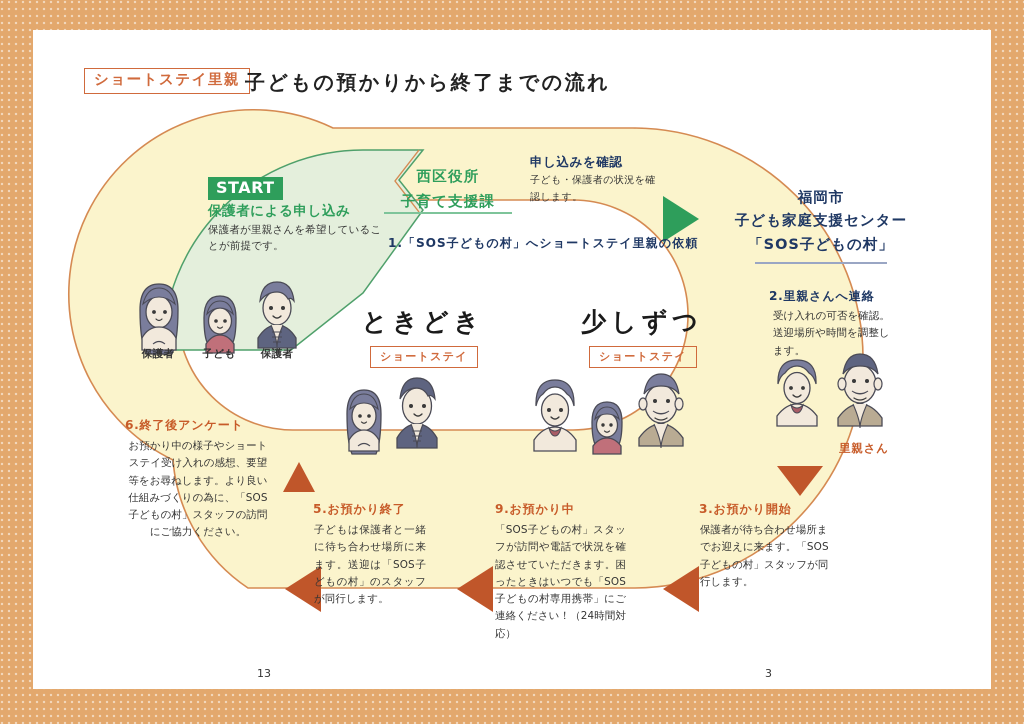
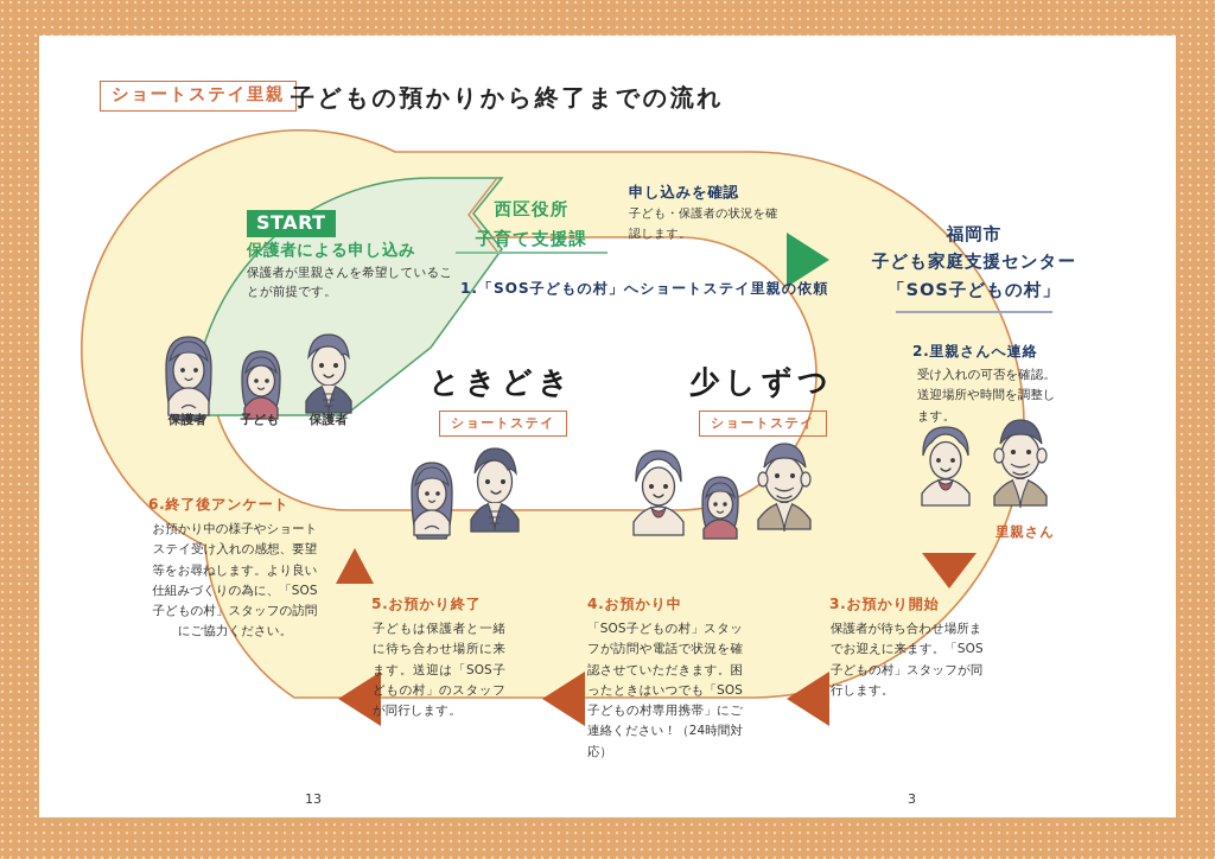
  ショートステイ里親
  子どもの預かりから終了までの流れ
  START
  保護者による申し込み
  保護者が里親さんを希望していることが前提です。
  保護者
  子ども
  保護者
  西区役所
  子育て支援課
  申し込みを確認
  子ども・保護者の状況を確認します。
  1.「SOS子どもの村」へショートステイ里親の依頼
  福岡市
  子ども家庭支援センター
  「SOS子どもの村」
  ときどき
  ショートステイ
  少しずつ
  ショートステイ
  2.里親さんへ連絡
  受け入れの可否を確認。送迎場所や時間を調整します。
  里親さん
  3.お預かり開始
  保護者が待ち合わせ場所までお迎えに来ます。「SOS子どもの村」スタッフが同行します。
- 9.お預かり中
+ 4.お預かり中
  「SOS子どもの村」スタッフが訪問や電話で状況を確認させていただきます。困ったときはいつでも「SOS子どもの村専用携帯」にご連絡ください！（24時間対応）
  5.お預かり終了
  子どもは保護者と一緒に待ち合わせ場所に来ます。送迎は「SOS子どもの村」のスタッフが同行します。
  6.終了後アンケート
  お預かり中の様子やショートステイ受け入れの感想、要望等をお尋ねします。より良い仕組みづくりの為に、「SOS子どもの村」スタッフの訪問にご協力ください。
  13
  3
